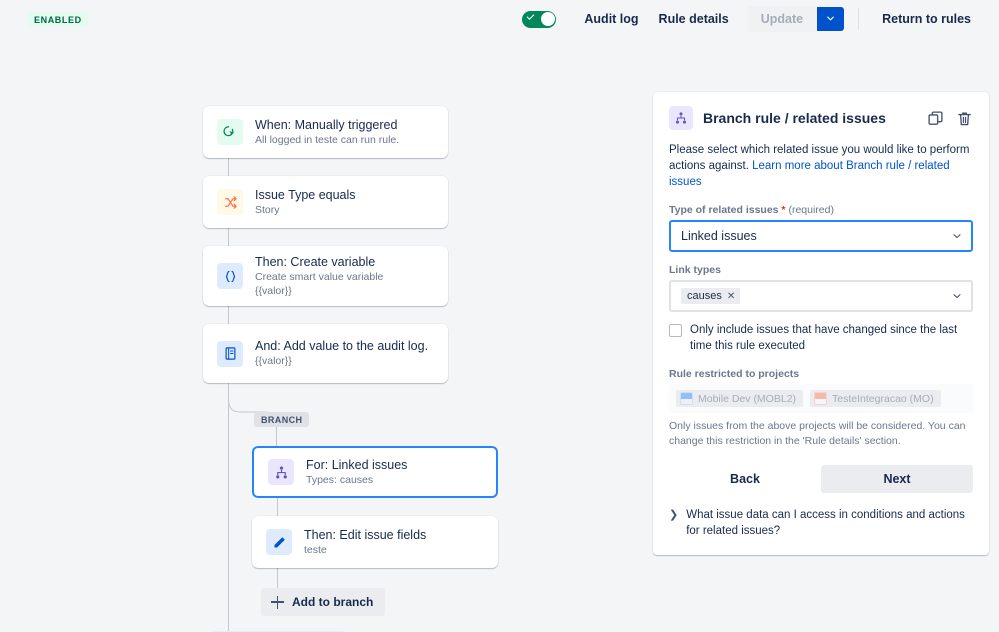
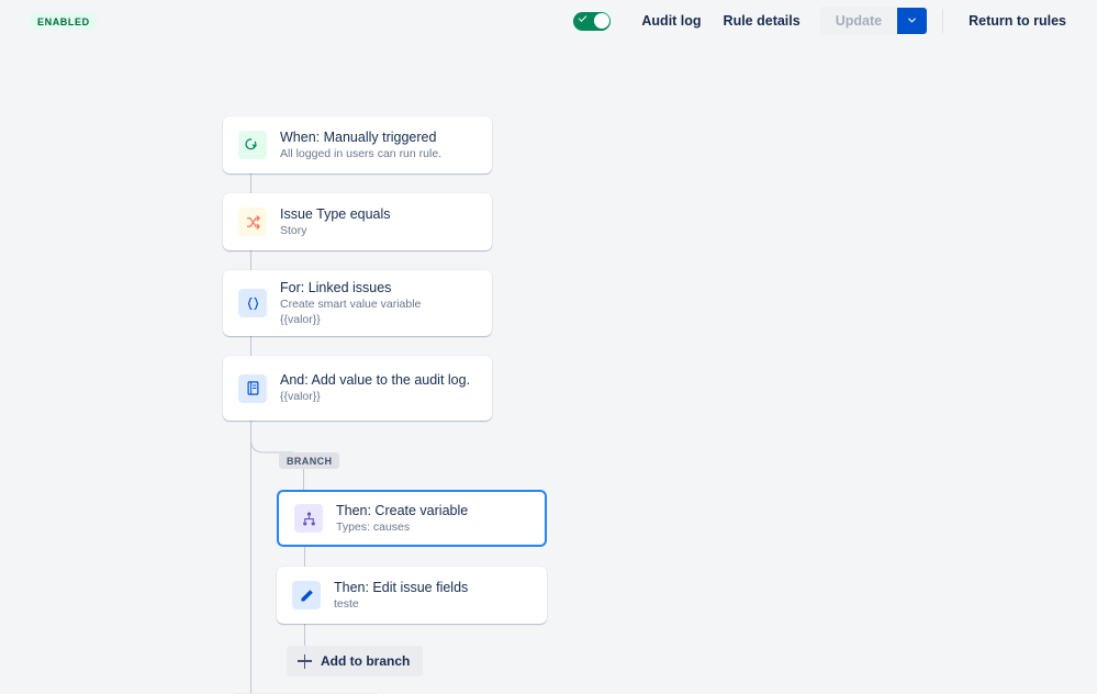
  ENABLED
  Audit log
  Rule details
  Update
  Return to rules
  BRANCH
  When: Manually triggered
- All logged in teste can run rule.
+ All logged in users can run rule.
  Issue Type equals
  Story
- Then: Create variable
+ For: Linked issues
  Create smart value variable
  {{valor}}
  And: Add value to the audit log.
  {{valor}}
- For: Linked issues
+ Then: Create variable
  Types: causes
  Then: Edit issue fields
  teste
  Add to branch
- Branch rule / related issues
- Please select which related issue you would like to perform actions against. Learn more about Branch rule / related issues
- Type of related issues * (required)
- Linked issues
- Link types
- causes
- ✕
- Only include issues that have changed since the last time this rule executed
- Rule restricted to projects
- Mobile Dev (MOBL2)
- TesteIntegracao (MO)
- Only issues from the above projects will be considered. You can change this restriction in the 'Rule details' section.
- Back
- Next
- ❯
- What issue data can I access in conditions and actions for related issues?
